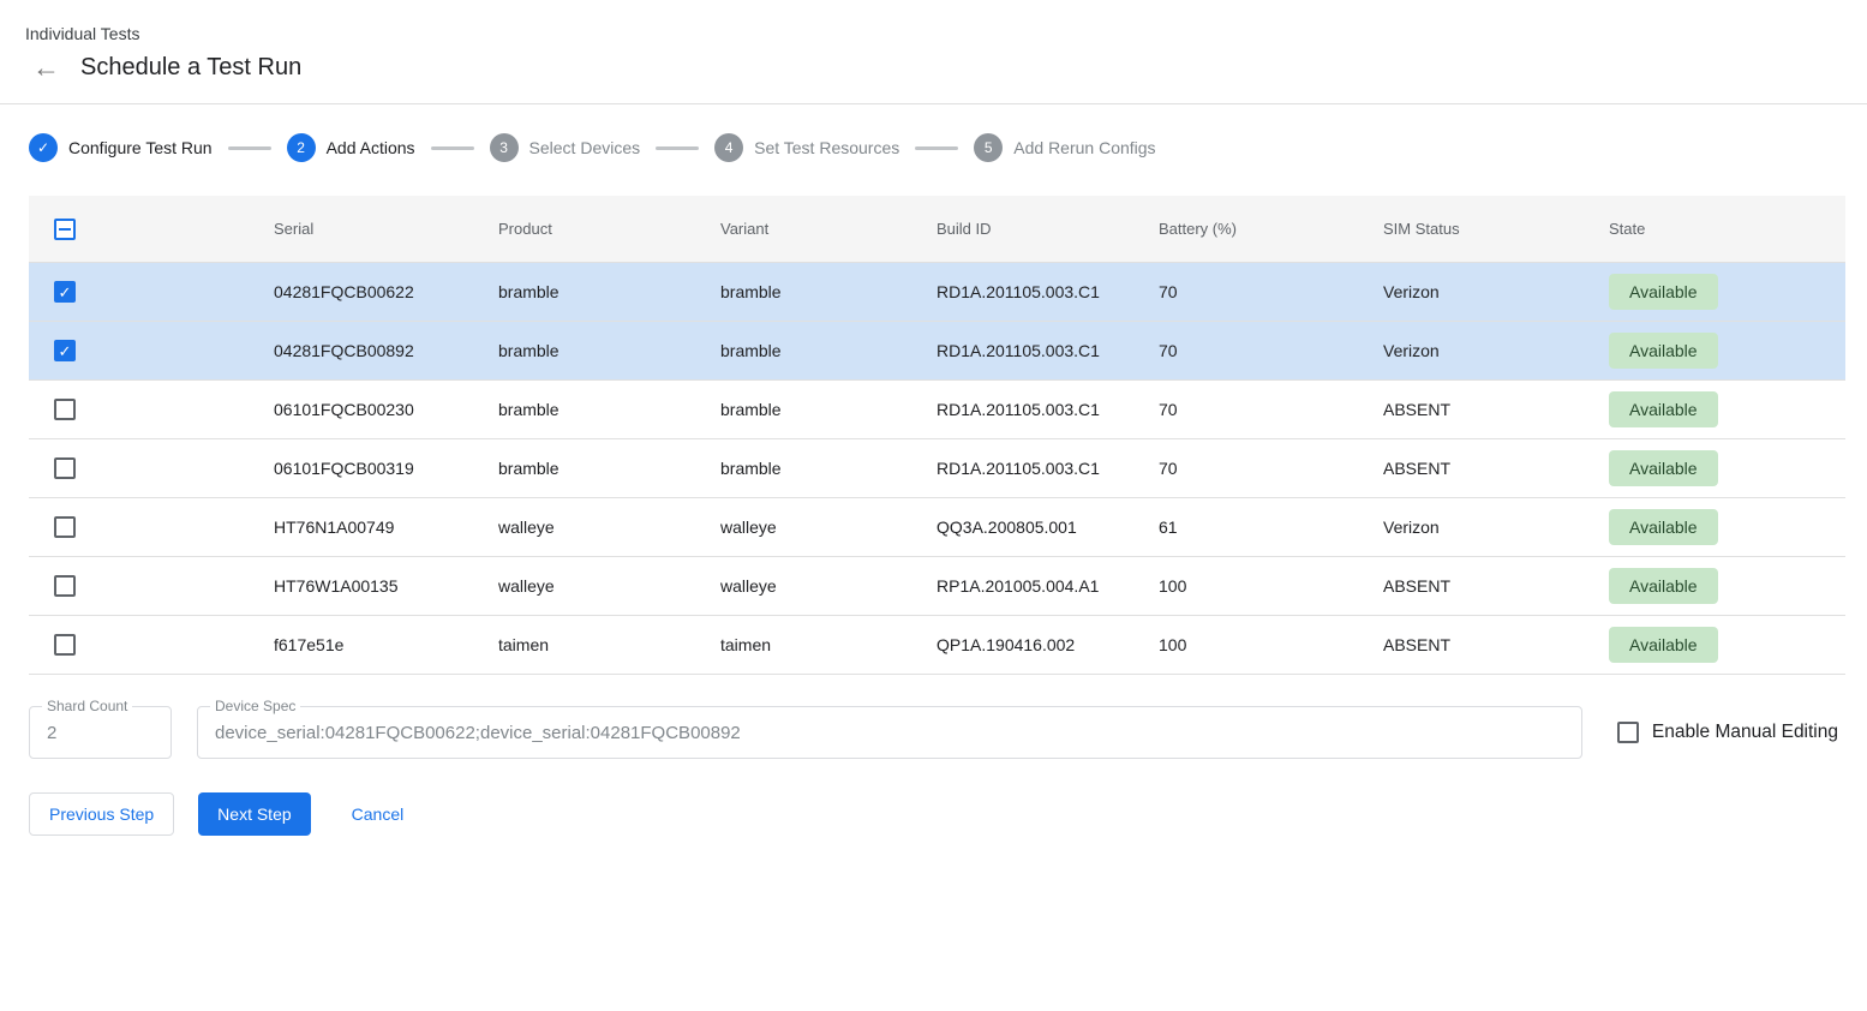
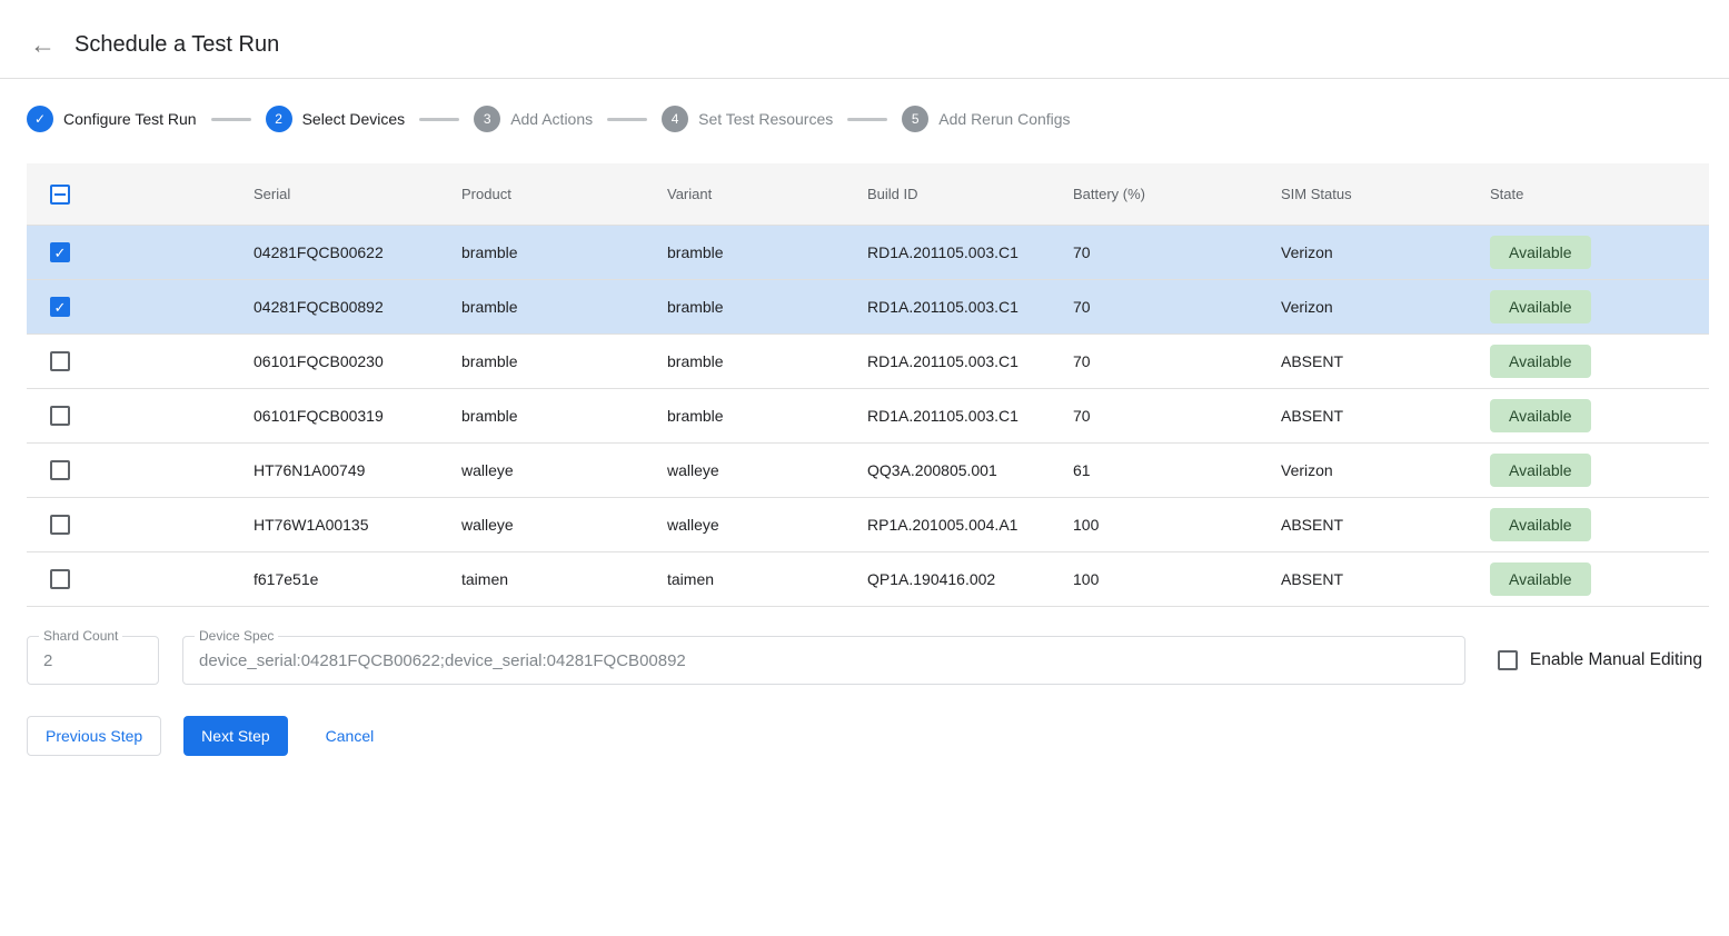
- Individual Tests
  ←
  Schedule a Test Run
  ✓
  Configure Test Run
  2
- Add Actions
+ Select Devices
  3
- Select Devices
+ Add Actions
  4
  Set Test Resources
  5
  Add Rerun Configs
  Serial
  Product
  Variant
  Build ID
  Battery (%)
  SIM Status
  State
  ✓
  04281FQCB00622
  bramble
  bramble
  RD1A.201105.003.C1
  70
  Verizon
  Available
  ✓
  04281FQCB00892
  bramble
  bramble
  RD1A.201105.003.C1
  70
  Verizon
  Available
  06101FQCB00230
  bramble
  bramble
  RD1A.201105.003.C1
  70
  ABSENT
  Available
  06101FQCB00319
  bramble
  bramble
  RD1A.201105.003.C1
  70
  ABSENT
  Available
  HT76N1A00749
  walleye
  walleye
  QQ3A.200805.001
  61
  Verizon
  Available
  HT76W1A00135
  walleye
  walleye
  RP1A.201005.004.A1
  100
  ABSENT
  Available
  f617e51e
  taimen
  taimen
  QP1A.190416.002
  100
  ABSENT
  Available
  Shard Count
  2
  Device Spec
  device_serial:04281FQCB00622;device_serial:04281FQCB00892
  Enable Manual Editing
  Previous Step
  Next Step
  Cancel
